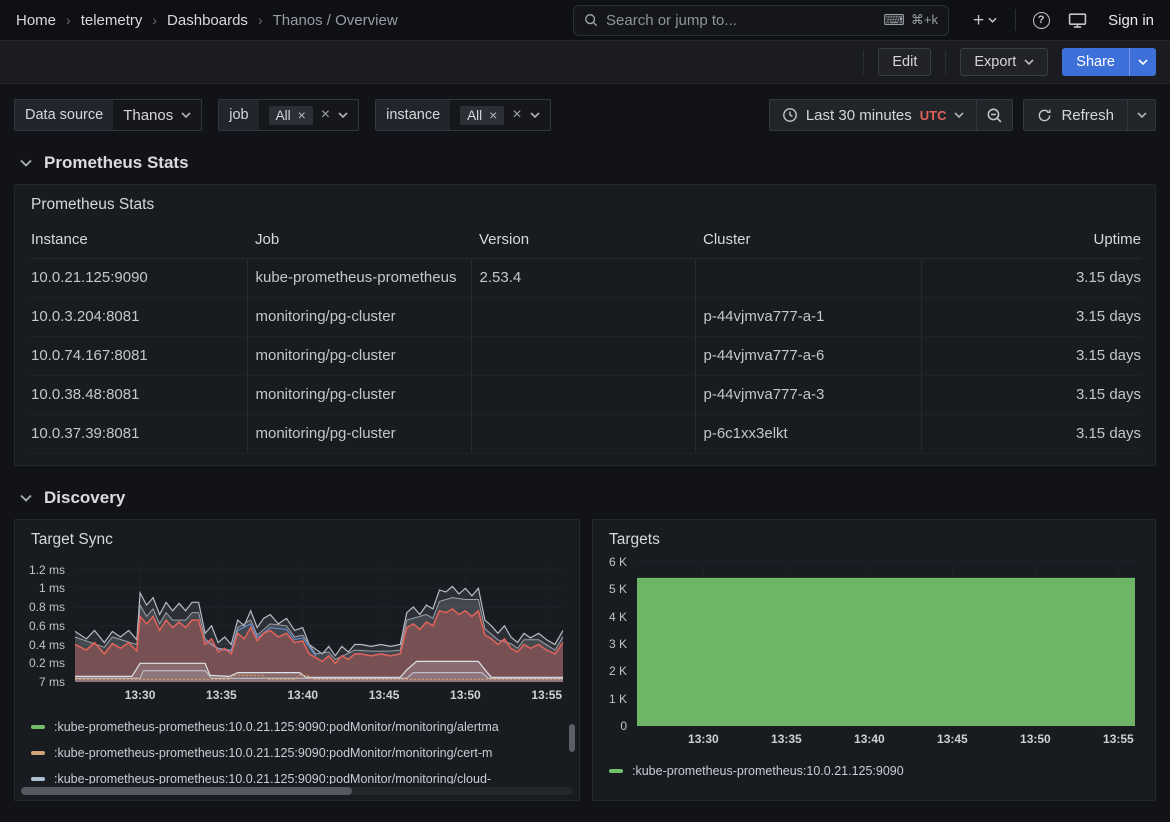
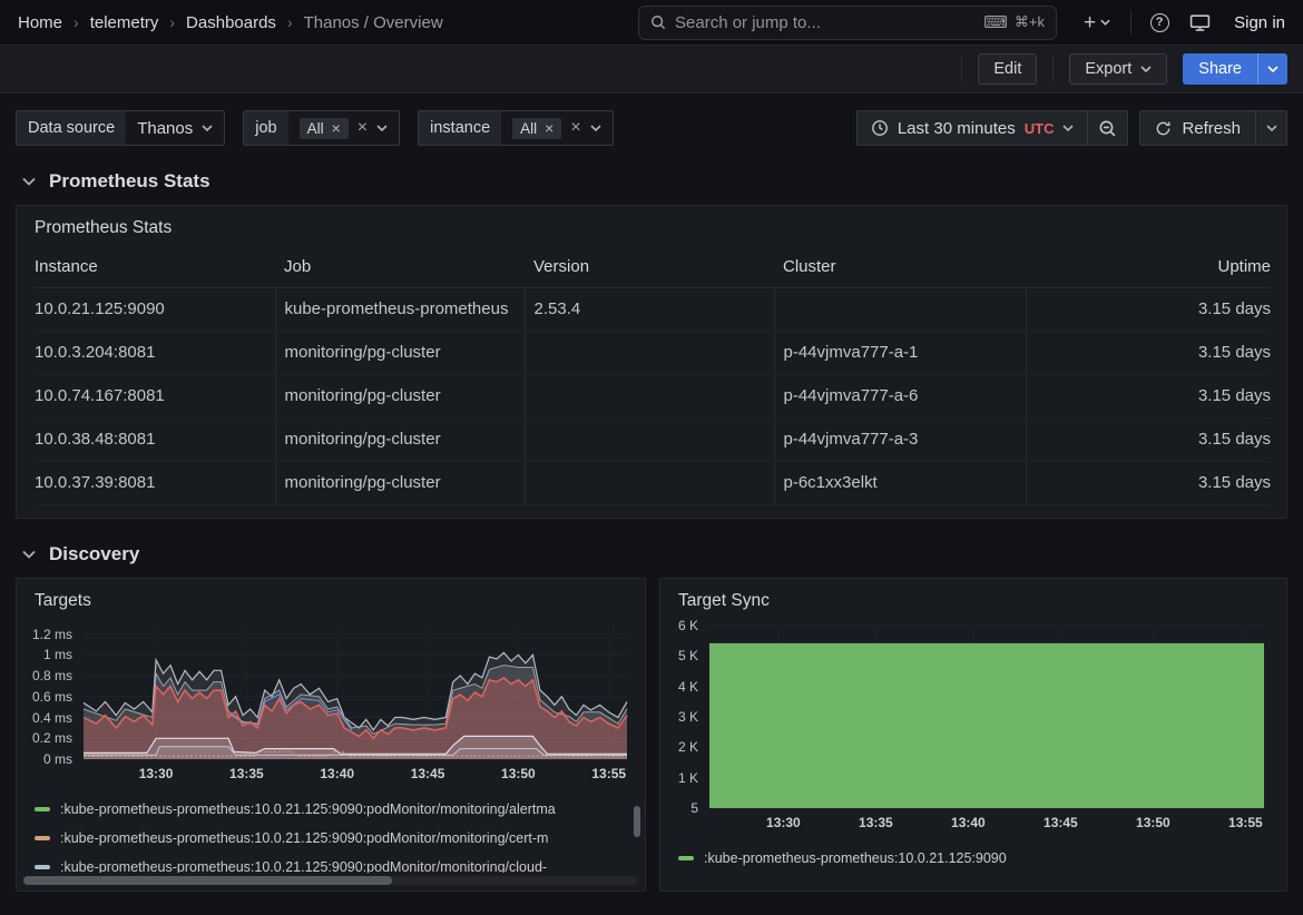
  Home
  ›
  telemetry
  ›
  Dashboards
  ›
  Thanos / Overview
  Search or jump to...
  ⌨
  ⌘+k
  +
  ?
  Sign in
  Edit
  Export
  Share
  Data source
  Thanos
  job
  All
  ×
  ×
  instance
  All
  ×
  ×
  Last 30 minutes
  UTC
  Refresh
  Prometheus Stats
  Prometheus Stats
  Instance	Job	Version	Cluster	Uptime
  10.0.21.125:9090	kube-prometheus-prometheus	2.53.4		3.15 days
  10.0.3.204:8081	monitoring/pg-cluster		p-44vjmva777-a-1	3.15 days
  10.0.74.167:8081	monitoring/pg-cluster		p-44vjmva777-a-6	3.15 days
  10.0.38.48:8081	monitoring/pg-cluster		p-44vjmva777-a-3	3.15 days
  10.0.37.39:8081	monitoring/pg-cluster		p-6c1xx3elkt	3.15 days
  Discovery
- Target Sync
+ Targets
- 7 ms
+ 0 ms
  0.2 ms
  0.4 ms
  0.6 ms
  0.8 ms
  1 ms
  1.2 ms
  13:30
  13:35
  13:40
  13:45
  13:50
  13:55
  :kube-prometheus-prometheus:10.0.21.125:9090:podMonitor/monitoring/alertma
  :kube-prometheus-prometheus:10.0.21.125:9090:podMonitor/monitoring/cert-m
  :kube-prometheus-prometheus:10.0.21.125:9090:podMonitor/monitoring/cloud-
- Targets
+ Target Sync
- 0
+ 5
  1 K
  2 K
  3 K
  4 K
  5 K
  6 K
  13:30
  13:35
  13:40
  13:45
  13:50
  13:55
  :kube-prometheus-prometheus:10.0.21.125:9090
